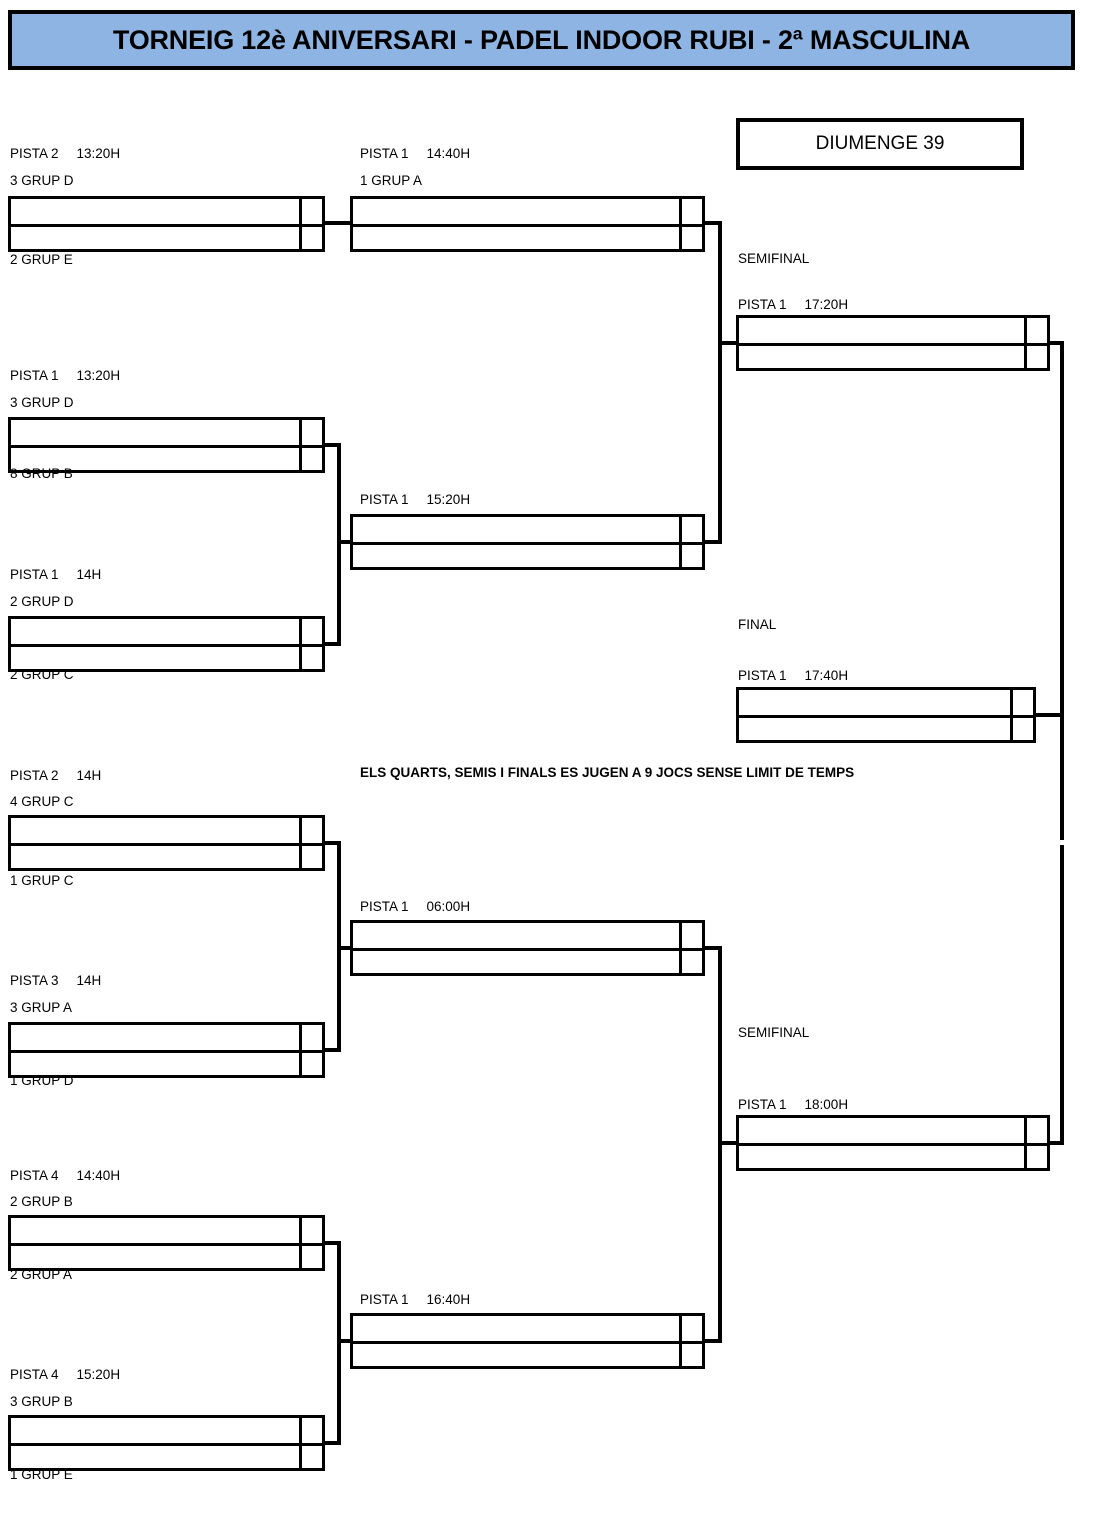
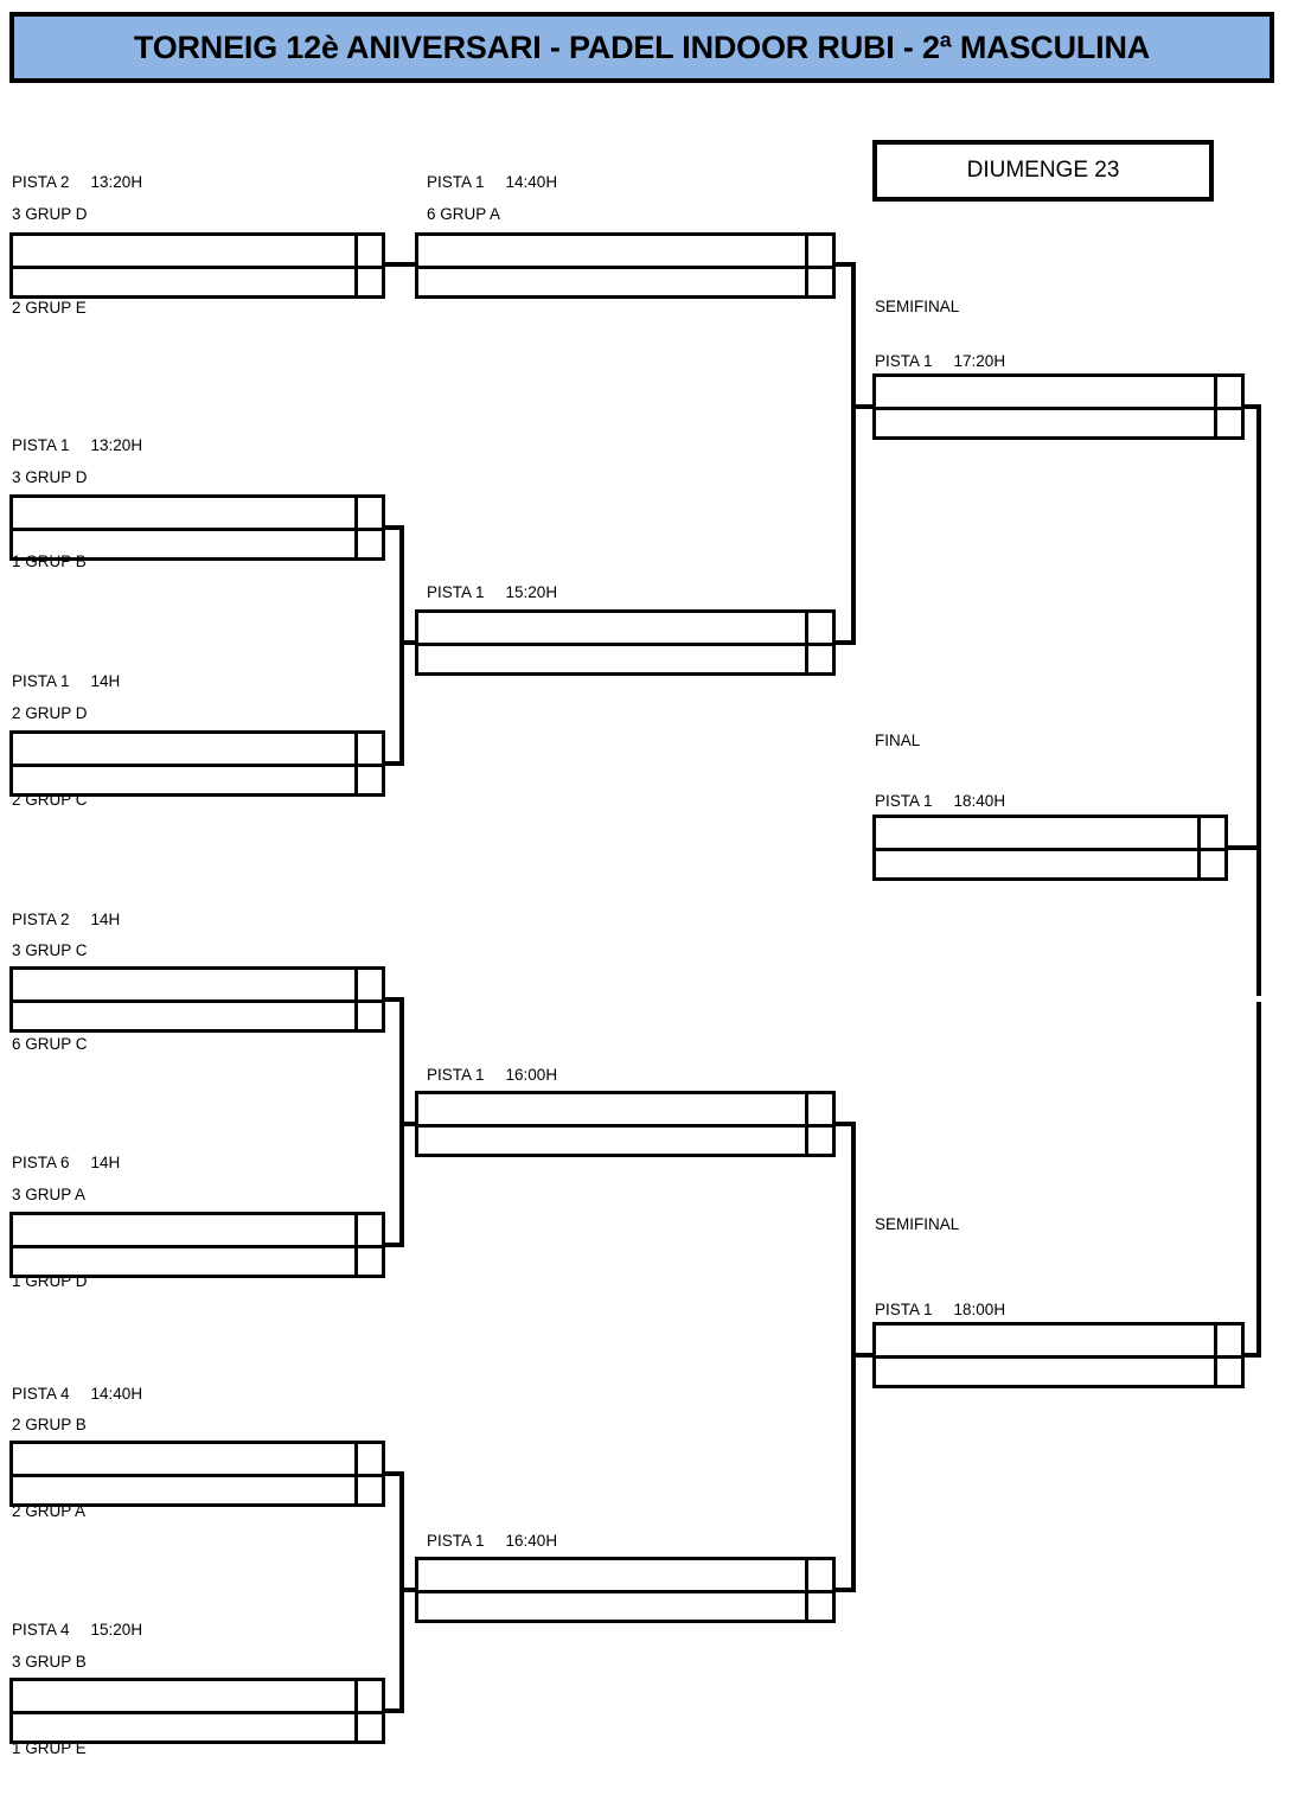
  TORNEIG 12è ANIVERSARI - PADEL INDOOR RUBI - 2ª MASCULINA
- DIUMENGE 39
+ DIUMENGE 23
  PISTA 2 13:20H
  3 GRUP D
  2 GRUP E
  PISTA 1 13:20H
  3 GRUP D
- 8 GRUP B
+ 1 GRUP B
  PISTA 1 14H
  2 GRUP D
  2 GRUP C
  PISTA 2 14H
- 4 GRUP C
+ 3 GRUP C
- 1 GRUP C
+ 6 GRUP C
- PISTA 3 14H
+ PISTA 6 14H
  3 GRUP A
  1 GRUP D
  PISTA 4 14:40H
  2 GRUP B
  2 GRUP A
  PISTA 4 15:20H
  3 GRUP B
  1 GRUP E
  PISTA 1 14:40H
- 1 GRUP A
+ 6 GRUP A
  PISTA 1 15:20H
- PISTA 1 06:00H
+ PISTA 1 16:00H
  PISTA 1 16:40H
  SEMIFINAL
  PISTA 1 17:20H
  FINAL
- PISTA 1 17:40H
+ PISTA 1 18:40H
  SEMIFINAL
  PISTA 1 18:00H
- ELS QUARTS, SEMIS I FINALS ES JUGEN A 9 JOCS SENSE LIMIT DE TEMPS
